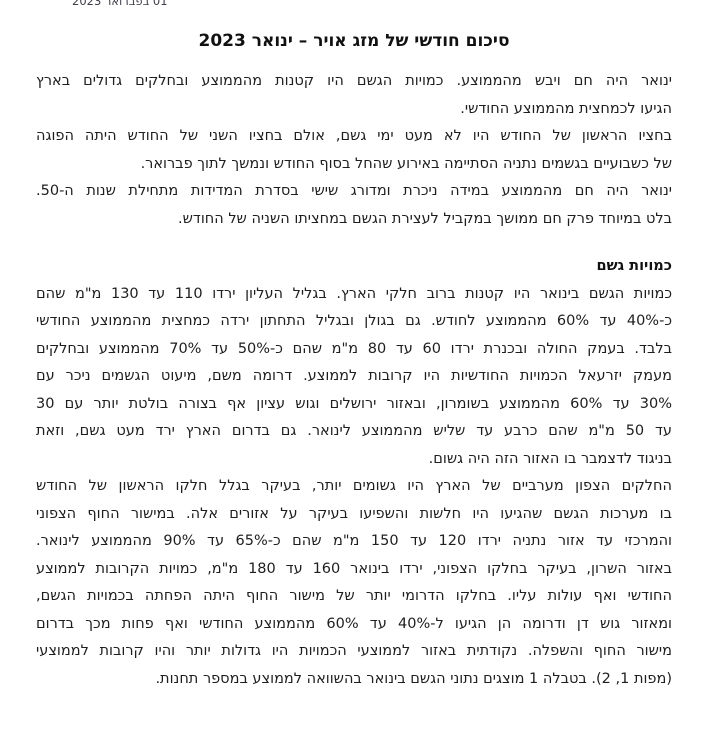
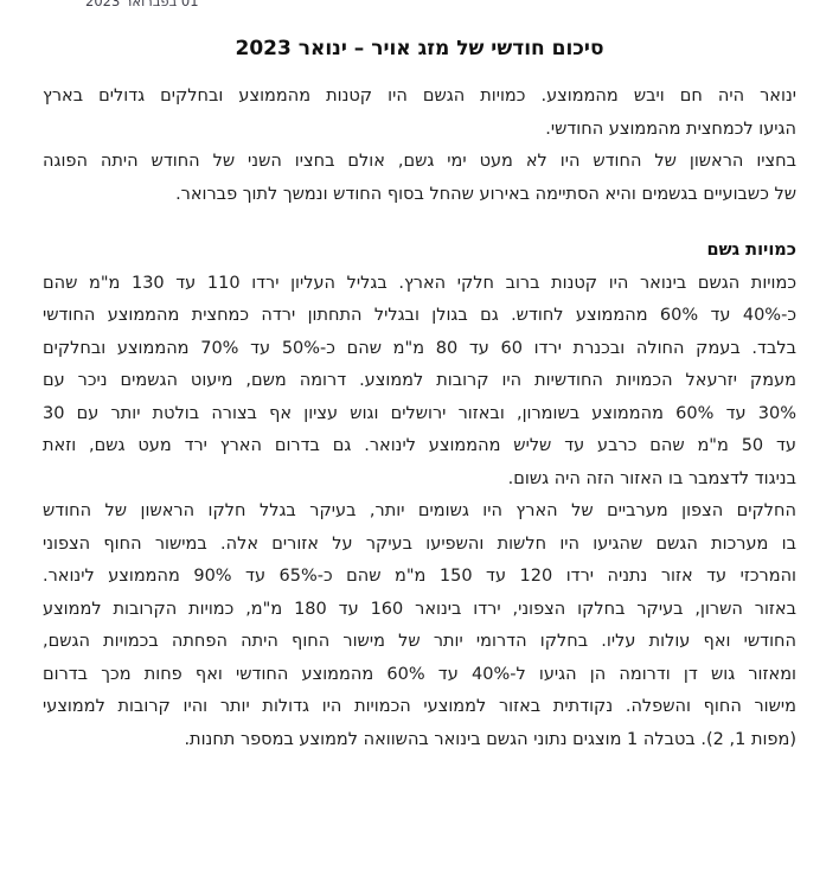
  01 בפברואר 2023
  סיכום חודשי של מזג אויר – ינואר 2023
  ינואר היה חם ויבש מהממוצע. כמויות הגשם היו קטנות מהממוצע ובחלקים גדולים בארץ
  הגיעו לכמחצית מהממוצע החודשי.
  בחציו הראשון של החודש היו לא מעט ימי גשם, אולם בחציו השני של החודש היתה הפוגה
- של כשבועיים בגשמים נתניה הסתיימה באירוע שהחל בסוף החודש ונמשך לתוך פברואר.
+ של כשבועיים בגשמים והיא הסתיימה באירוע שהחל בסוף החודש ונמשך לתוך פברואר.
- ינואר היה חם מהממוצע במידה ניכרת ומדורג שישי בסדרת המדידות מתחילת שנות ה-50.
- בלט במיוחד פרק חם ממושך במקביל לעצירת הגשם במחציתו השניה של החודש.
  כמויות גשם
  כמויות הגשם בינואר היו קטנות ברוב חלקי הארץ. בגליל העליון ירדו 110 עד 130 מ"מ שהם
  כ-40% עד 60% מהממוצע לחודש. גם בגולן ובגליל התחתון ירדה כמחצית מהממוצע החודשי
  בלבד. בעמק החולה ובכנרת ירדו 60 עד 80 מ"מ שהם כ-50% עד 70% מהממוצע ובחלקים
  מעמק יזרעאל הכמויות החודשיות היו קרובות לממוצע. דרומה משם, מיעוט הגשמים ניכר עם
  30% עד 60% מהממוצע בשומרון, ובאזור ירושלים וגוש עציון אף בצורה בולטת יותר עם 30
  עד 50 מ"מ שהם כרבע עד שליש מהממוצע לינואר. גם בדרום הארץ ירד מעט גשם, וזאת
  בניגוד לדצמבר בו האזור הזה היה גשום.
  החלקים הצפון מערביים של הארץ היו גשומים יותר, בעיקר בגלל חלקו הראשון של החודש
  בו מערכות הגשם שהגיעו היו חלשות והשפיעו בעיקר על אזורים אלה. במישור החוף הצפוני
  והמרכזי עד אזור נתניה ירדו 120 עד 150 מ"מ שהם כ-65% עד 90% מהממוצע לינואר.
  באזור השרון, בעיקר בחלקו הצפוני, ירדו בינואר 160 עד 180 מ"מ, כמויות הקרובות לממוצע
  החודשי ואף עולות עליו. בחלקו הדרומי יותר של מישור החוף היתה הפחתה בכמויות הגשם,
  ומאזור גוש דן ודרומה הן הגיעו ל-40% עד 60% מהממוצע החודשי ואף פחות מכך בדרום
  מישור החוף והשפלה. נקודתית באזור לממוצעי הכמויות היו גדולות יותר והיו קרובות לממוצעי
  (מפות 1, 2). בטבלה 1 מוצגים נתוני הגשם בינואר בהשוואה לממוצע במספר תחנות.
